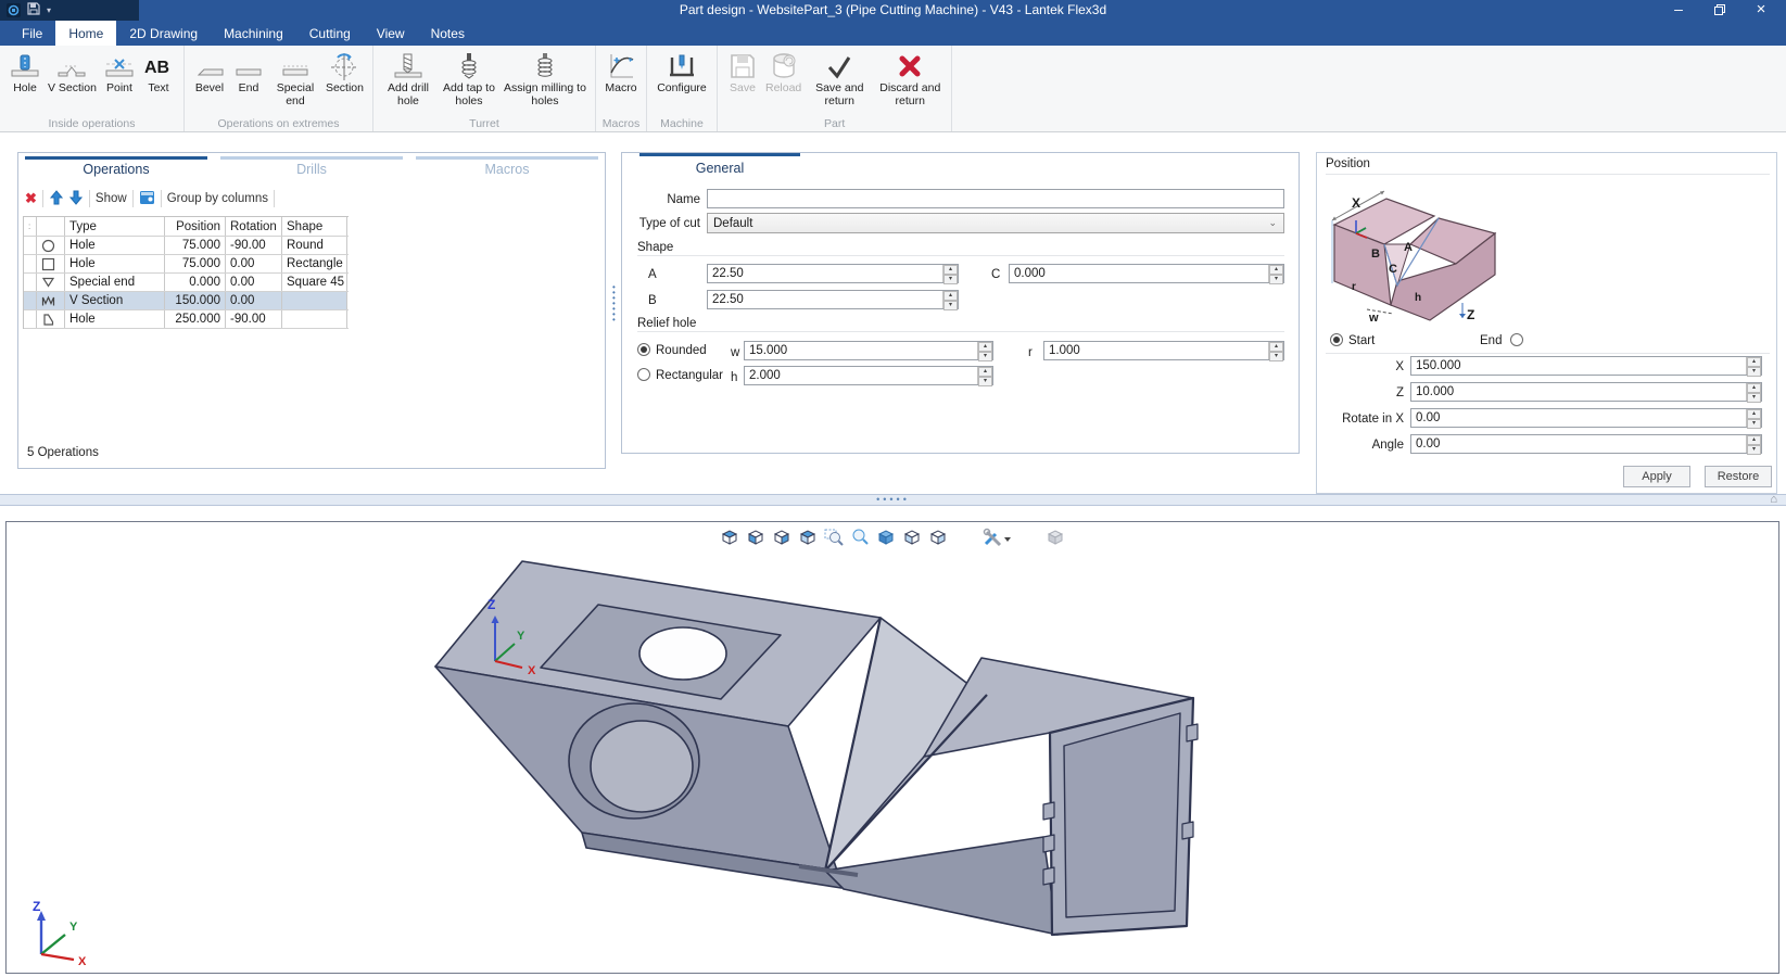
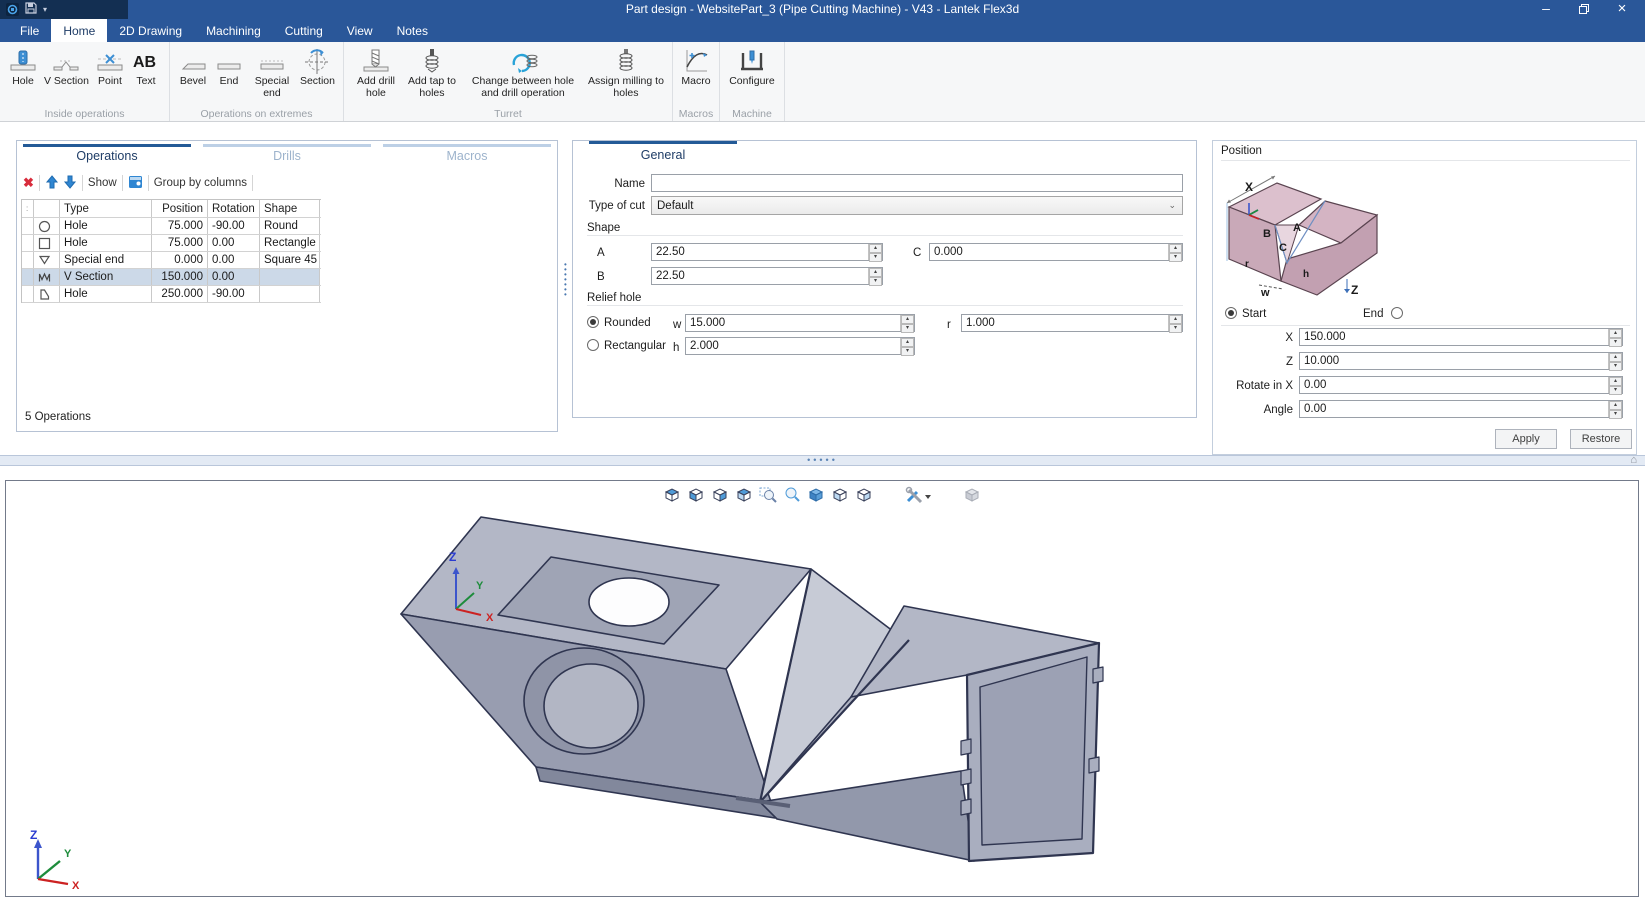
  ▾
  Part design - WebsitePart_3 (Pipe Cutting Machine) - V43 - Lantek Flex3d
  –
  ×
  File
  Home
  2D Drawing
  Machining
  Cutting
  View
  Notes
  Hole
  V Section
  Point
  AB
  Text
  Inside operations
  Bevel
  End
  Special end
  Section
  Operations on extremes
  Add drill hole
  Add tap to holes
+ Change between hole and drill operation
  Assign milling to holes
  Turret
  Macro
  Macros
  Configure
  Machine
- Save
- Reload
- Save and return
- Discard and return
- Part
  Operations
  Drills
  Macros
  ✖
  Show
  Group by columns
  :
  Type
  Position
  Rotation
  Shape
  Hole
  75.000
  -90.00
  Round
  Hole
  75.000
  0.00
  Rectangle
  Special end
  0.000
  0.00
  Square 45
  V Section
  150.000
  0.00
  Hole
  250.000
  -90.00
  5 Operations
  •
  •
  •
  •
  •
  •
  •
  General
  Name
  Type of cut
  Default
  ⌄
  Shape
  A
  22.50
  C
  0.000
  B
  22.50
  Relief hole
  Rounded
  w
  15.000
  r
  1.000
  Rectangular
  h
  2.000
  Position
  X
  B
  A
  C
  r
  w
  h
  Z
  Start
  End
  X
  150.000
  Z
  10.000
  Rotate in X
  0.00
  Angle
  0.00
  Apply
  Restore
  •••••
  ⌂
  Z
  Y
  X
  Z
  Y
  X
